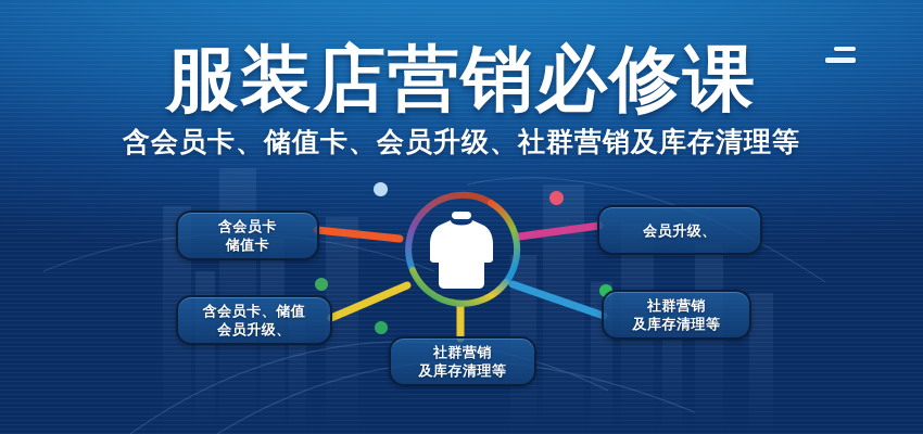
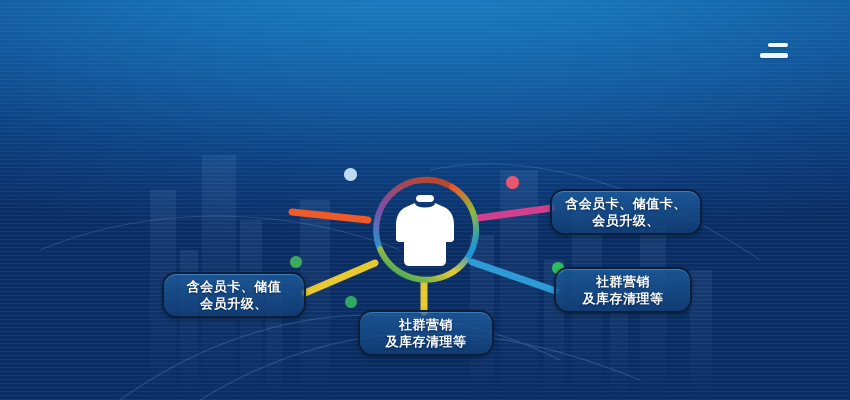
- 服装店营销必修课
- 含会员卡、储值卡、会员升级、社群营销及库存清理等
- 含会员卡
- 储值卡
  含会员卡、储值
  会员升级、
  社群营销
  及库存清理等
+ 含会员卡、储值卡、
  会员升级、
  社群营销
  及库存清理等
